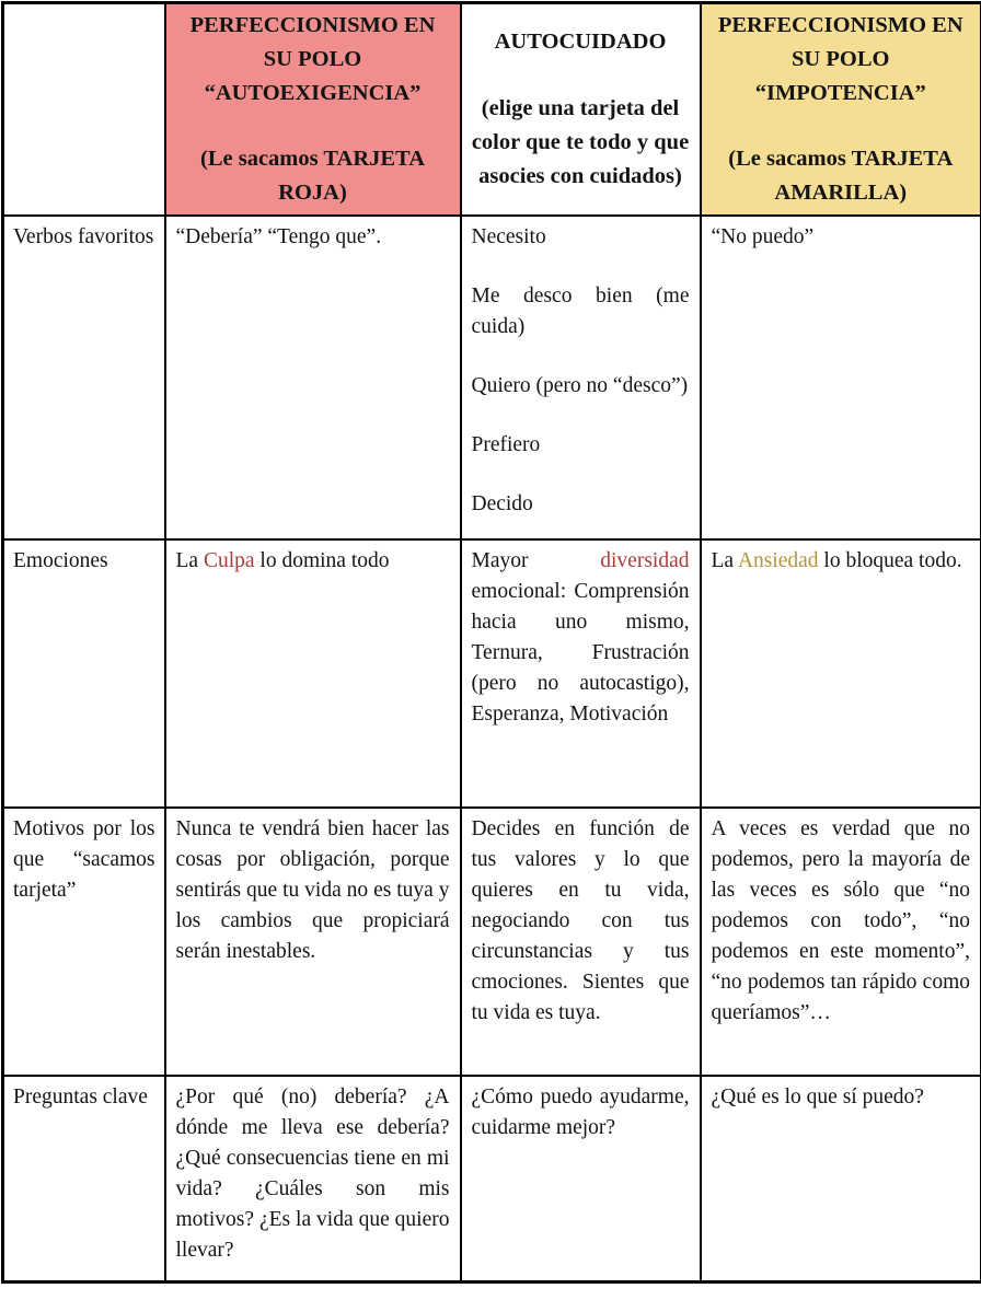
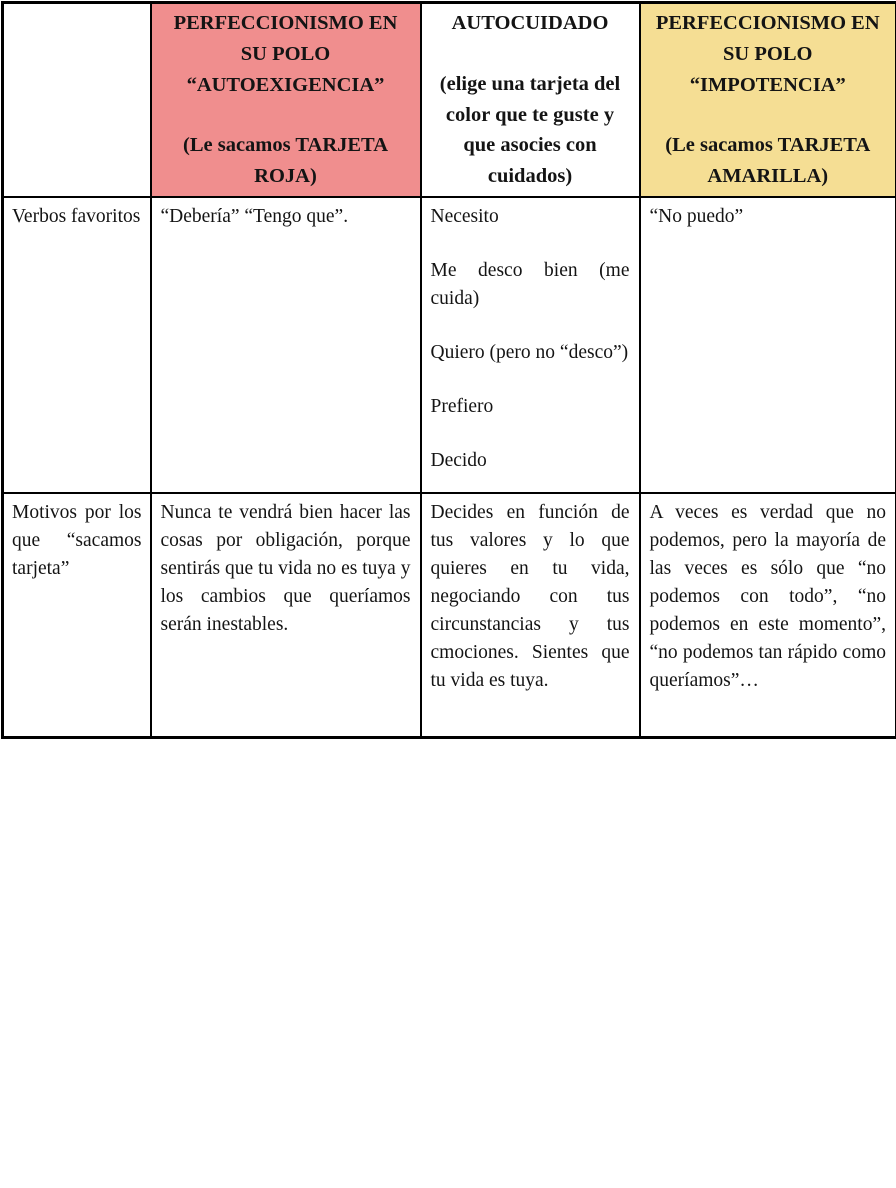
- 	PERFECCIONISMO EN SU POLO “AUTOEXIGENCIA” (Le sacamos TARJETA ROJA)	AUTOCUIDADO (elige una tarjeta del color que te todo y que asocies con cuidados)	PERFECCIONISMO EN SU POLO “IMPOTENCIA” (Le sacamos TARJETA AMARILLA)
+ 	PERFECCIONISMO EN SU POLO “AUTOEXIGENCIA” (Le sacamos TARJETA ROJA)	AUTOCUIDADO (elige una tarjeta del color que te guste y que asocies con cuidados)	PERFECCIONISMO EN SU POLO “IMPOTENCIA” (Le sacamos TARJETA AMARILLA)
  Verbos favoritos	“Debería” “Tengo que”.	NecesitoMe desco bien (me cuida)Quiero (pero no “desco”)PrefieroDecido	“No puedo”
- Emociones	La Culpa lo domina todo	Mayor diversidad emocional: Comprensión hacia uno mismo, Ternura, Frustración (pero no autocastigo), Esperanza, Motivación	La Ansiedad lo bloquea todo.
- Motivos por los que “sacamos tarjeta”	Nunca te vendrá bien hacer las cosas por obligación, porque sentirás que tu vida no es tuya y los cambios que propiciará serán inestables.	Decides en función de tus valores y lo que quieres en tu vida, negociando con tus circunstancias y tus cmociones. Sientes que tu vida es tuya.	A veces es verdad que no podemos, pero la mayoría de las veces es sólo que “no podemos con todo”, “no podemos en este momento”, “no podemos tan rápido como queríamos”…
+ Motivos por los que “sacamos tarjeta”	Nunca te vendrá bien hacer las cosas por obligación, porque sentirás que tu vida no es tuya y los cambios que queríamos serán inestables.	Decides en función de tus valores y lo que quieres en tu vida, negociando con tus circunstancias y tus cmociones. Sientes que tu vida es tuya.	A veces es verdad que no podemos, pero la mayoría de las veces es sólo que “no podemos con todo”, “no podemos en este momento”, “no podemos tan rápido como queríamos”…
- Preguntas clave	¿Por qué (no) debería? ¿A dónde me lleva ese debería? ¿Qué consecuencias tiene en mi vida? ¿Cuáles son mis motivos? ¿Es la vida que quiero llevar?	¿Cómo puedo ayudarme, cuidarme mejor?	¿Qué es lo que sí puedo?
